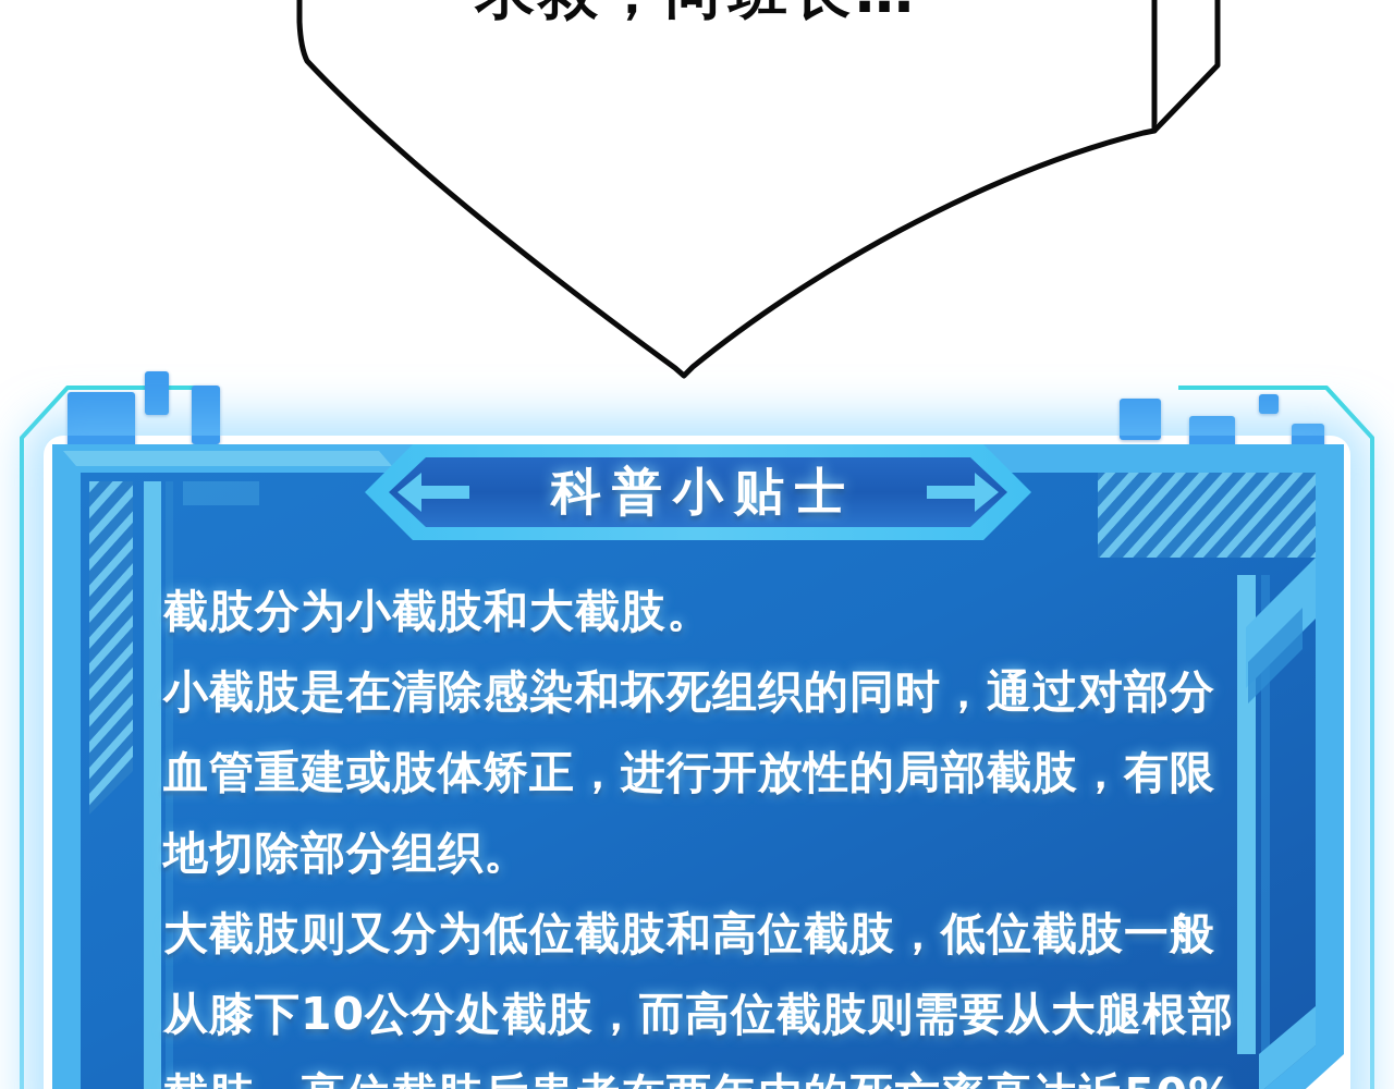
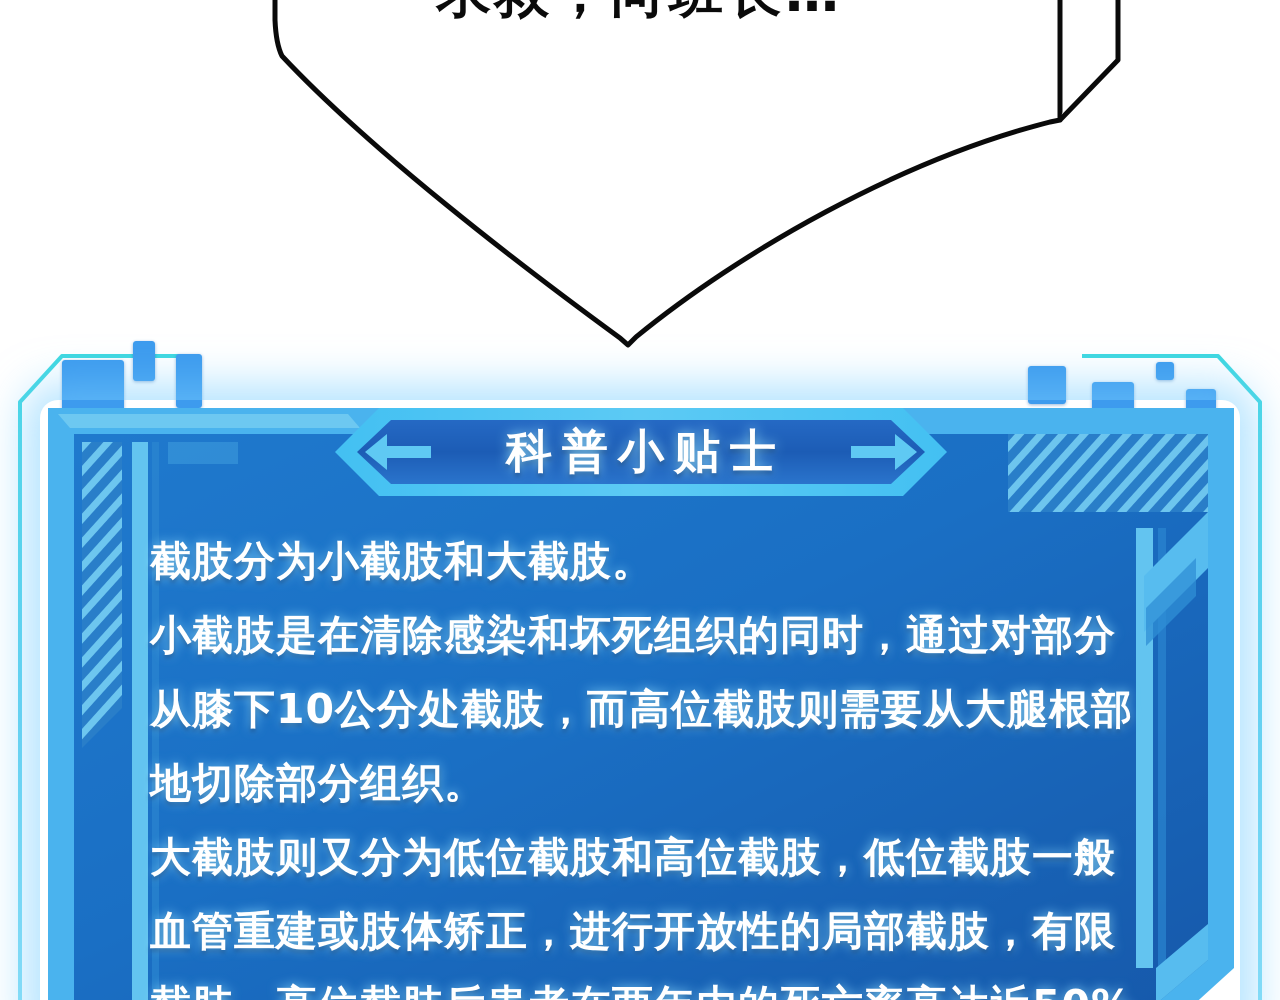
  科普小贴士
  截肢分为小截肢和大截肢。
  小截肢是在清除感染和坏死组织的同时，通过对部分
- 血管重建或肢体矫正，进行开放性的局部截肢，有限
+ 从膝下10公分处截肢，而高位截肢则需要从大腿根部
  地切除部分组织。
  大截肢则又分为低位截肢和高位截肢，低位截肢一般
- 从膝下10公分处截肢，而高位截肢则需要从大腿根部
+ 血管重建或肢体矫正，进行开放性的局部截肢，有限
